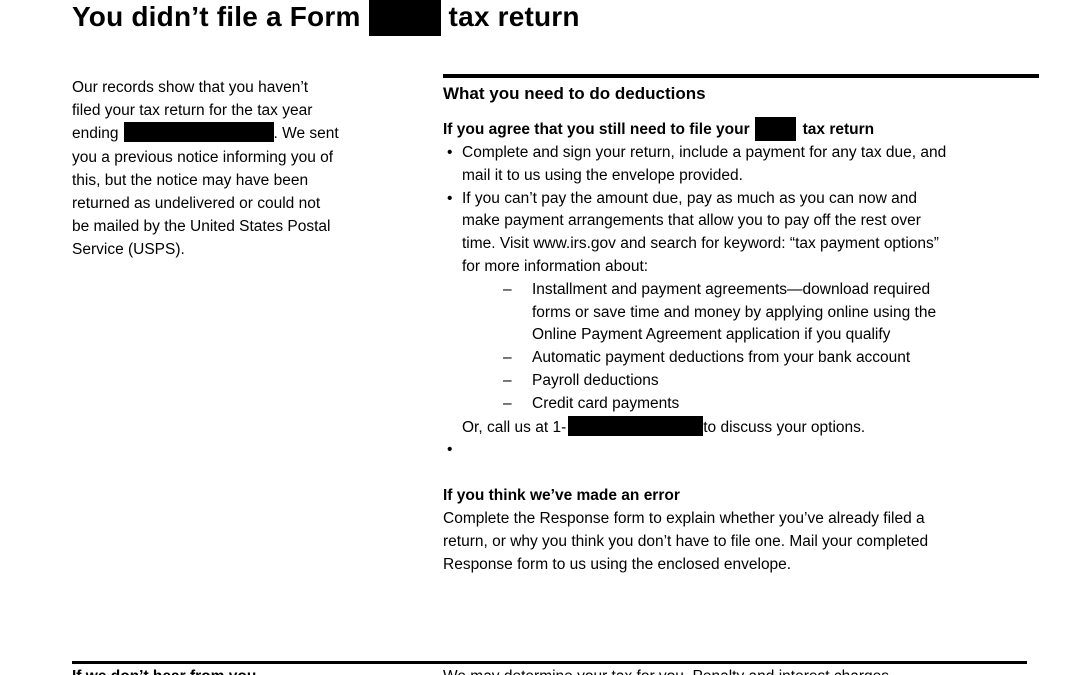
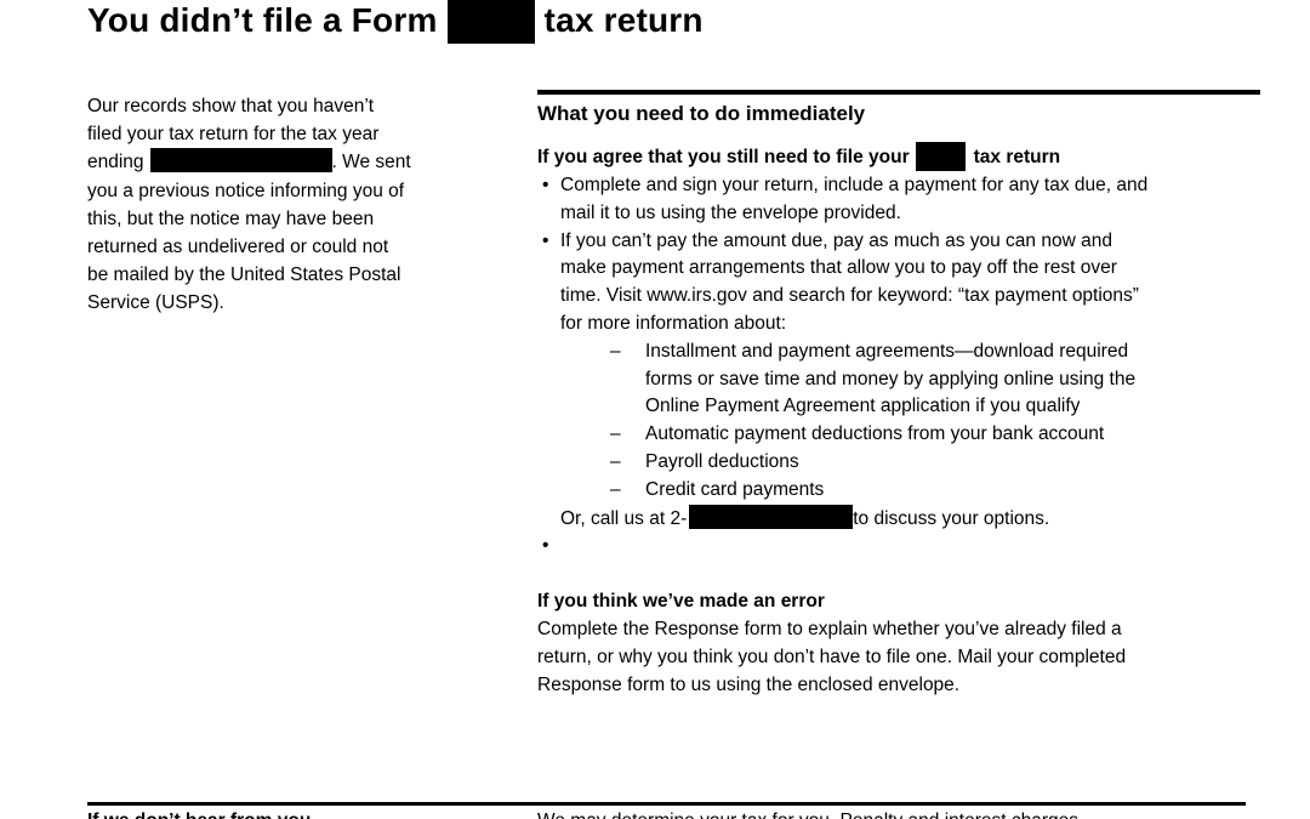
  You didn’t file a Form tax return
  Our records show that you haven’t
  filed your tax return for the tax year
  ending . We sent
  you a previous notice informing you of
  this, but the notice may have been
  returned as undelivered or could not
  be mailed by the United States Postal
  Service (USPS).
- What you need to do deductions
+ What you need to do immediately
  If you agree that you still need to file your tax return
  •
  Complete and sign your return, include a payment for any tax due, and
  mail it to us using the envelope provided.
  •
  If you can’t pay the amount due, pay as much as you can now and
  make payment arrangements that allow you to pay off the rest over
  time. Visit www.irs.gov and search for keyword: “tax payment options”
  for more information about:
  –
  Installment and payment agreements—download required
  forms or save time and money by applying online using the
  Online Payment Agreement application if you qualify
  –
  Automatic payment deductions from your bank account
  –
  Payroll deductions
  –
  Credit card payments
- Or, call us at 1- to discuss your options.
+ Or, call us at 2- to discuss your options.
  •
  If you think we’ve made an error
  Complete the Response form to explain whether you’ve already filed a
  return, or why you think you don’t have to file one. Mail your completed
  Response form to us using the enclosed envelope.
